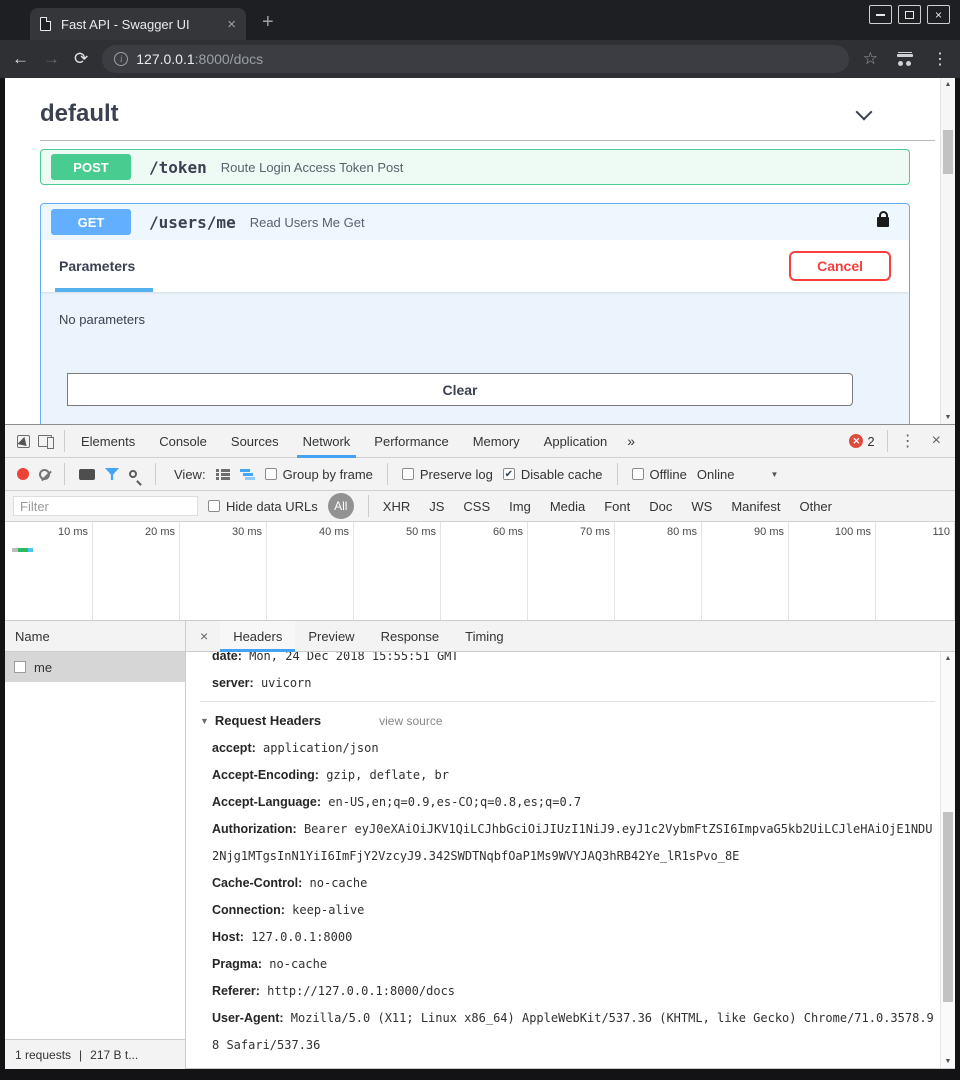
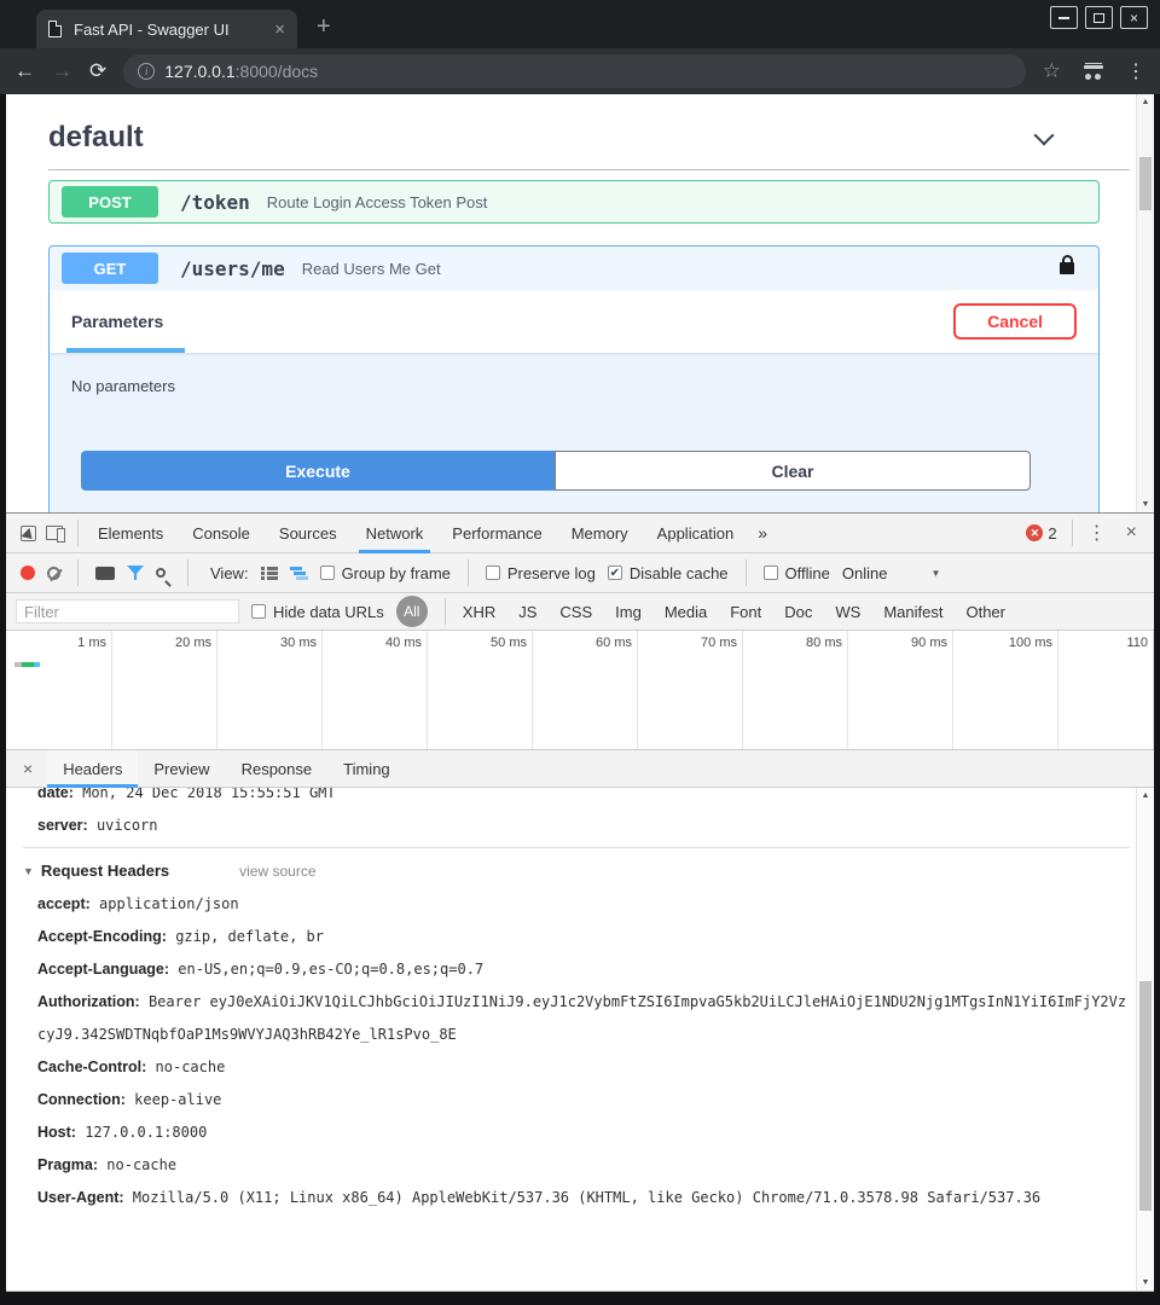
  Fast API - Swagger UI
  ×
  +
  ×
  ←
  →
  ⟳
  i
  127.0.0.1:8000/docs
  ☆
  ⋮
  default
  POST
  /token
  Route Login Access Token Post
  GET
  /users/me
  Read Users Me Get
  Parameters
  Cancel
  No parameters
+ Execute
  Clear
  Elements
  Console
  Sources
  Network
  Performance
  Memory
  Application
  »
  ✕
  2
  ⋮
  ×
  View:
  Group by frame
  Preserve log
  ✔
  Disable cache
  Offline
  Online
  ▼
  Filter
  Hide data URLs
  All
  XHR
  JS
  CSS
  Img
  Media
  Font
  Doc
  WS
  Manifest
  Other
- 10 ms
+ 1 ms
  20 ms
  30 ms
  40 ms
  50 ms
  60 ms
  70 ms
  80 ms
  90 ms
  100 ms
  110
- Name
- me
- 1 requests
- |
- 217 B t...
  ×
  Headers
  Preview
  Response
  Timing
  date: Mon, 24 Dec 2018 15:55:51 GMT
  server: uvicorn
  ▼
  Request Headers
  view source
  accept: application/json
  Accept-Encoding: gzip, deflate, br
  Accept-Language: en-US,en;q=0.9,es-CO;q=0.8,es;q=0.7
  Authorization: Bearer eyJ0eXAiOiJKV1QiLCJhbGciOiJIUzI1NiJ9.eyJ1c2VybmFtZSI6ImpvaG5kb2UiLCJleHAiOjE1NDU2Njg1MTgsInN1YiI6ImFjY2VzcyJ9.342SWDTNqbfOaP1Ms9WVYJAQ3hRB42Ye_lR1sPvo_8E
  Cache-Control: no-cache
  Connection: keep-alive
  Host: 127.0.0.1:8000
  Pragma: no-cache
- Referer: http://127.0.0.1:8000/docs
  User-Agent: Mozilla/5.0 (X11; Linux x86_64) AppleWebKit/537.36 (KHTML, like Gecko) Chrome/71.0.3578.98 Safari/537.36
